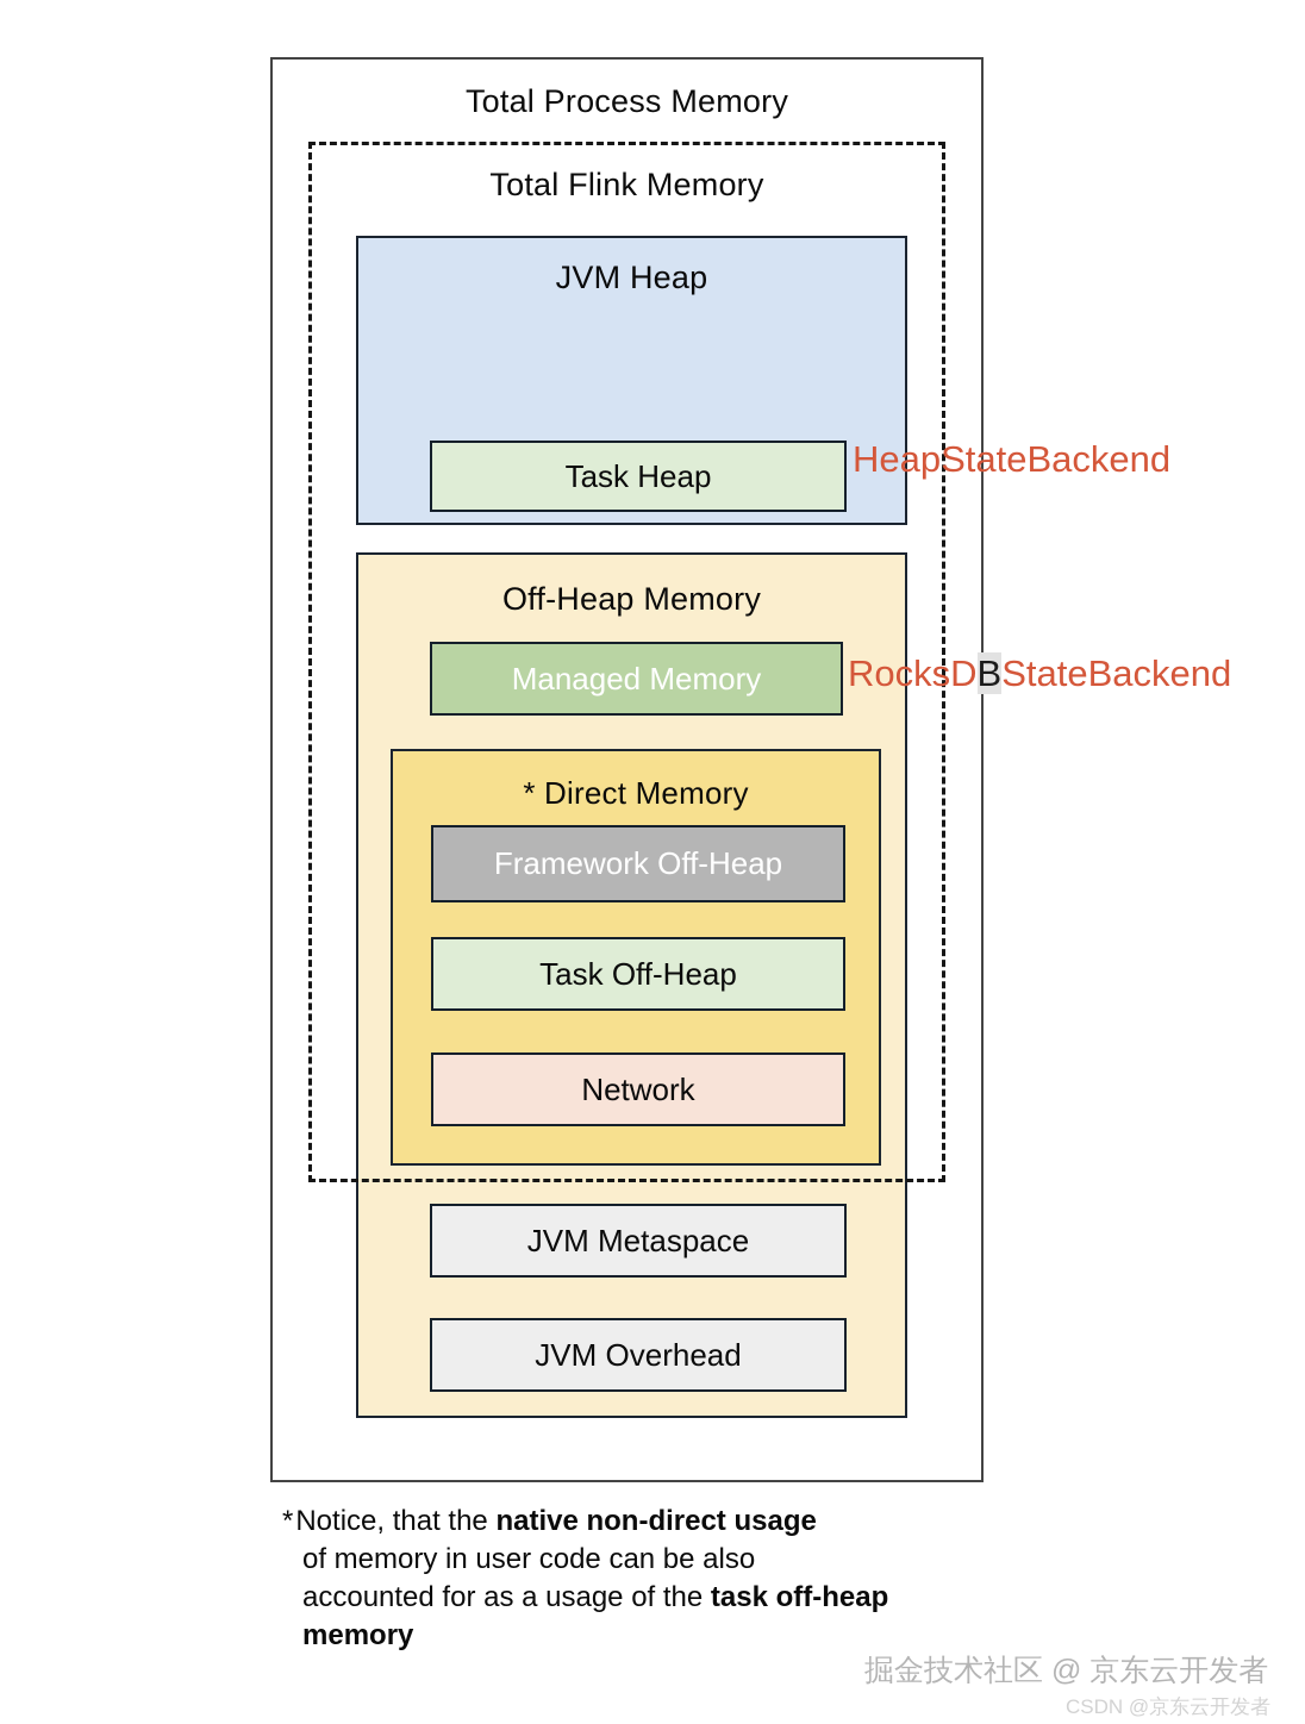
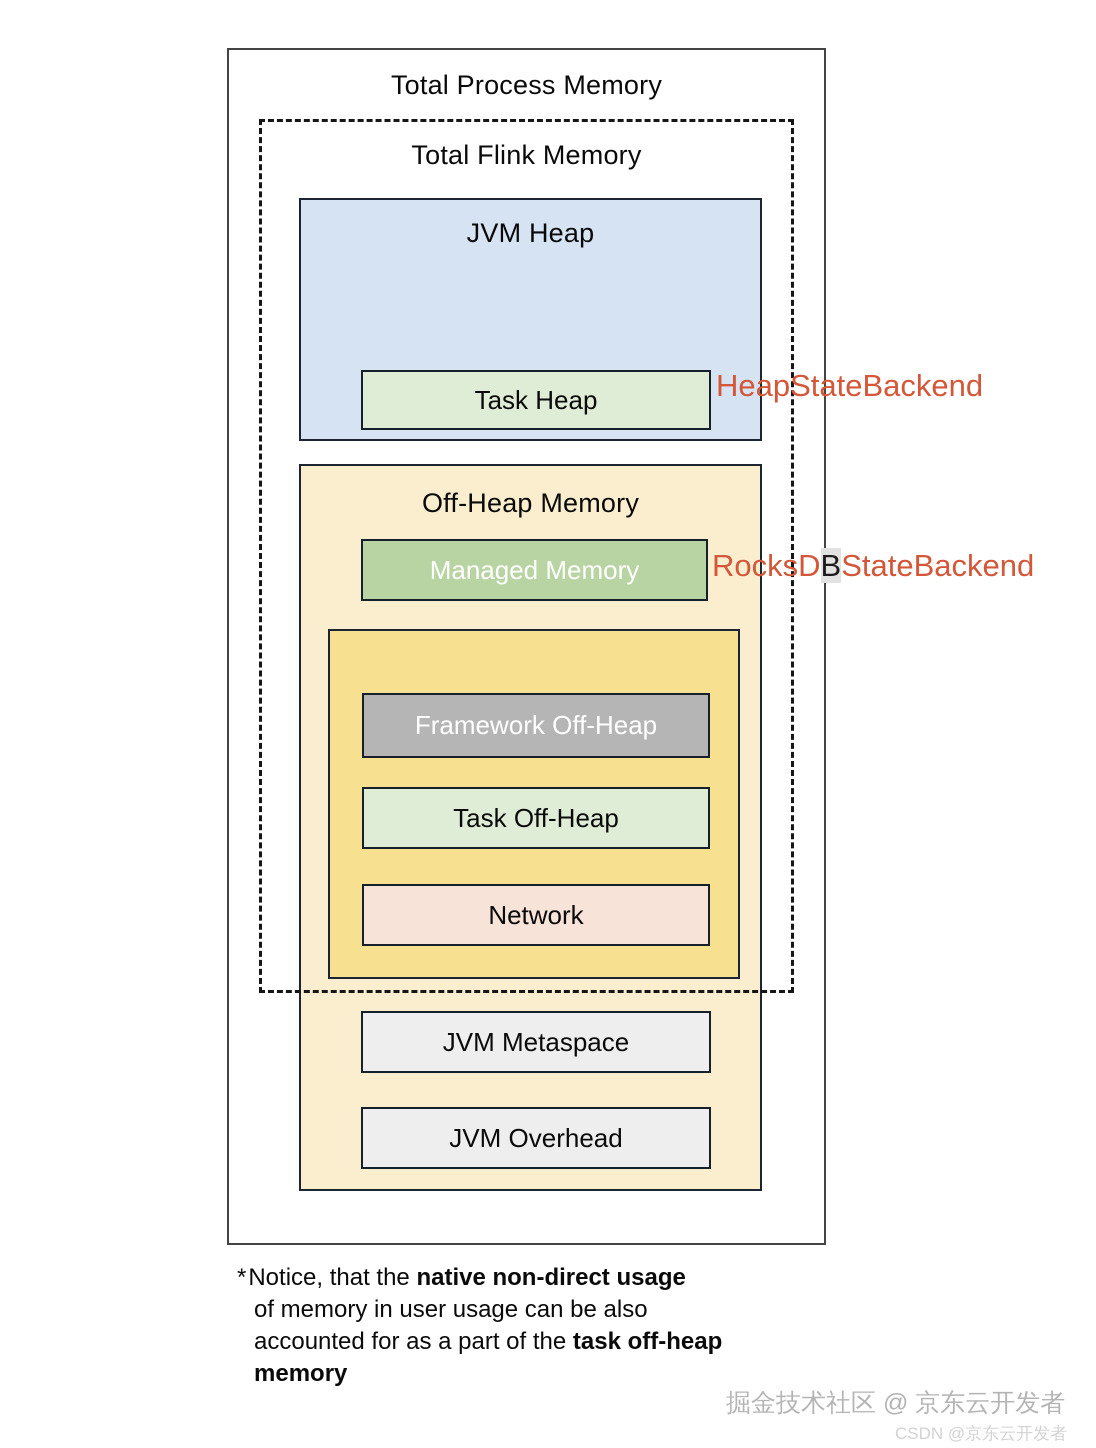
  Total Process Memory
  JVM Heap
  Task Heap
  Off-Heap Memory
  Managed Memory
- * Direct Memory
  Framework Off-Heap
  Task Off-Heap
  Network
  JVM Metaspace
  JVM Overhead
  Total Flink Memory
  HeapStateBackend
  RocksDBStateBackend
  *Notice, that the native non-direct usage
- of memory in user code can be also
+ of memory in user usage can be also
- accounted for as a usage of the task off-heap
+ accounted for as a part of the task off-heap
  memory
  掘金技术社区 @ 京东云开发者
  CSDN @京东云开发者
